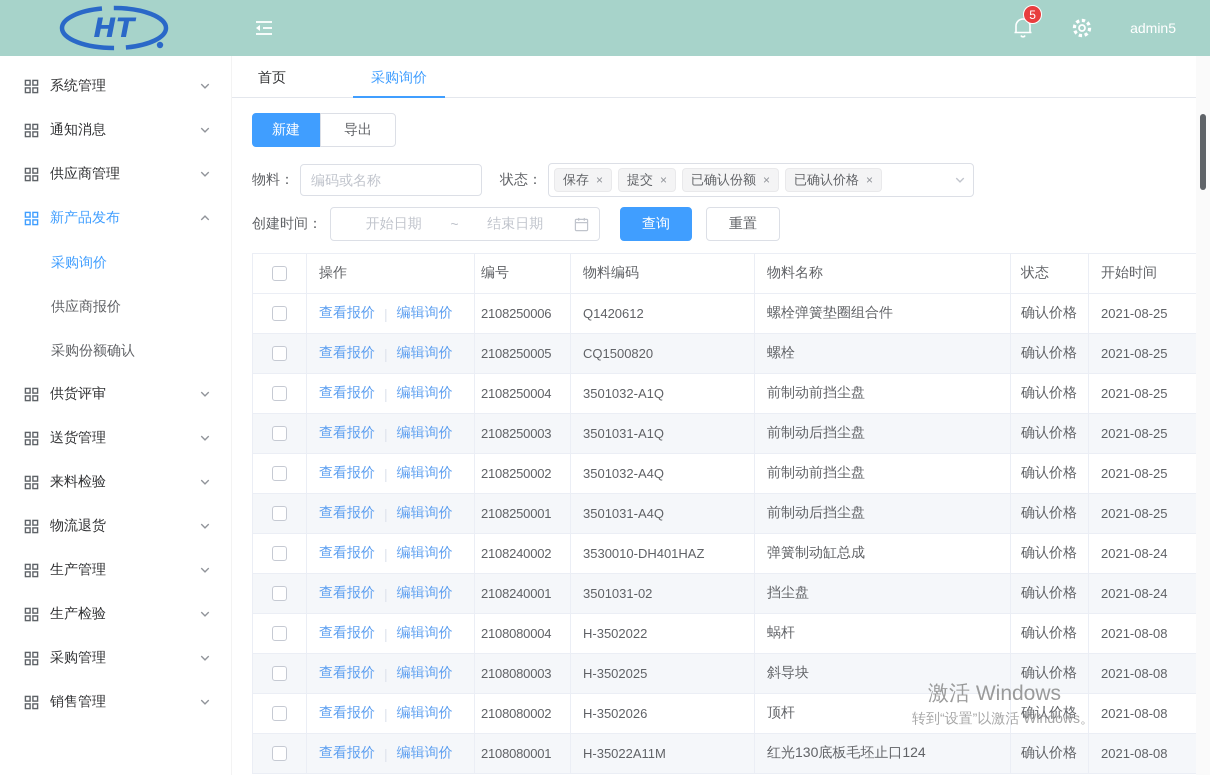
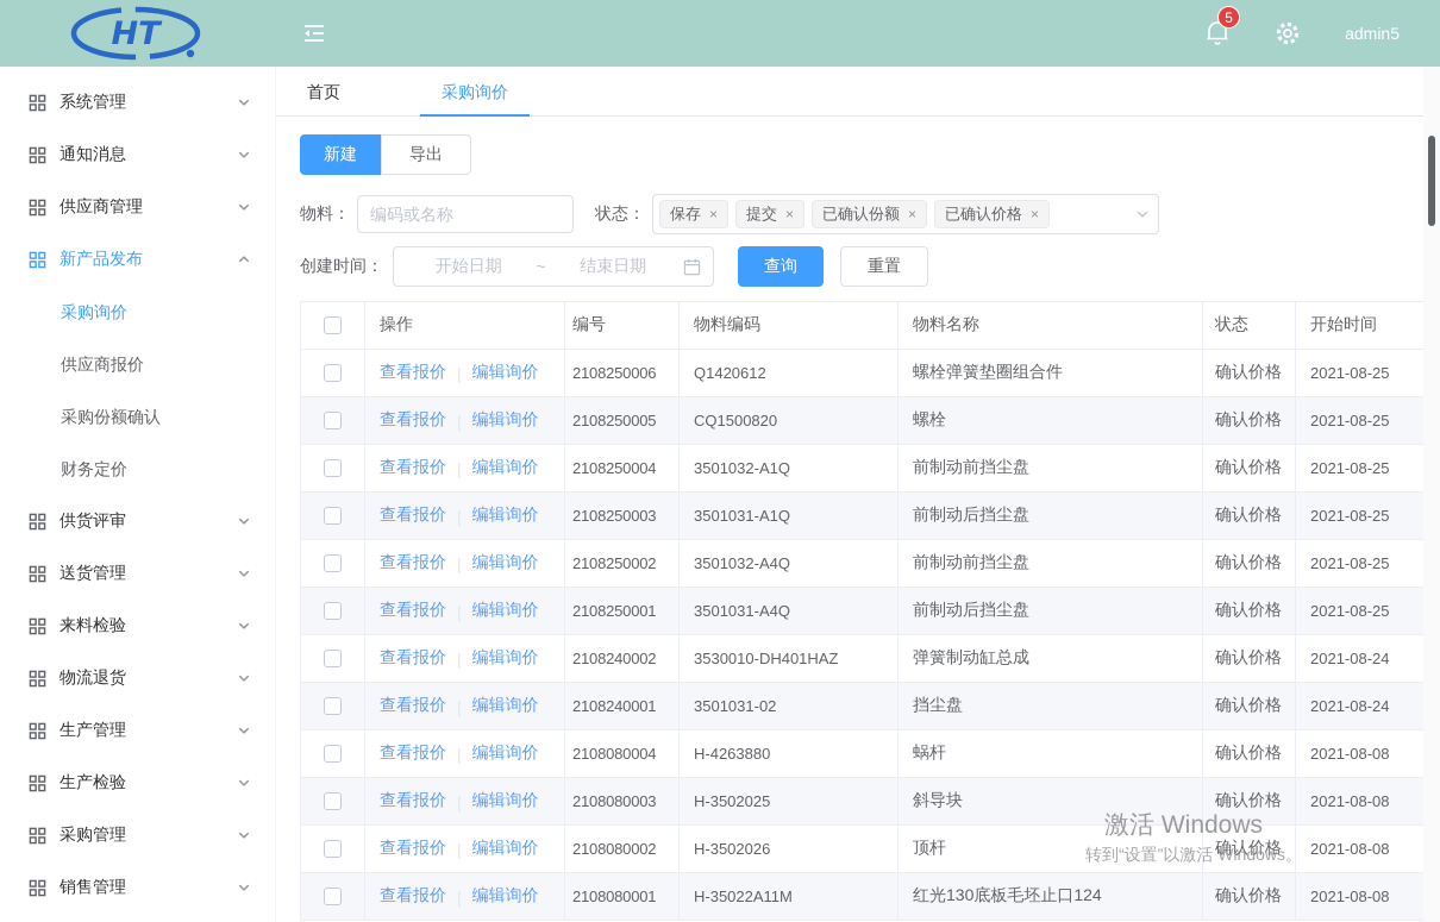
  HT
  5
  admin5
  系统管理
  通知消息
  供应商管理
  新产品发布
  采购询价
  供应商报价
  采购份额确认
+ 财务定价
  供货评审
  送货管理
  来料检验
  物流退货
  生产管理
  生产检验
  采购管理
  销售管理
  首页
  采购询价
  新建
  导出
  物料：
  编码或名称
  状态：
  保存
  ×
  提交
  ×
  已确认份额
  ×
  已确认价格
  ×
  创建时间：
  开始日期
  ~
  结束日期
  查询
  重置
  操作
  编号
  物料编码
  物料名称
  状态
  开始时间
  查看报价
  |
  编辑询价
  2108250006
  Q1420612
  螺栓弹簧垫圈组合件
  确认价格
  2021-08-25
  查看报价
  编辑询价
  2108250005
  CQ1500820
  螺栓
  确认价格
  2021-08-25
  查看报价
  |
  编辑询价
  2108250004
  3501032-A1Q
  前制动前挡尘盘
  确认价格
  2021-08-25
  查看报价
  编辑询价
  2108250003
  3501031-A1Q
  前制动后挡尘盘
  确认价格
  2021-08-25
  查看报价
  |
  编辑询价
  2108250002
  3501032-A4Q
  前制动前挡尘盘
  确认价格
  2021-08-25
  查看报价
  编辑询价
  2108250001
  3501031-A4Q
  前制动后挡尘盘
  确认价格
  2021-08-25
  查看报价
  |
  编辑询价
  2108240002
  3530010-DH401HAZ
  弹簧制动缸总成
  确认价格
  2021-08-24
  查看报价
  编辑询价
  2108240001
  3501031-02
  挡尘盘
  确认价格
  2021-08-24
  查看报价
  |
  编辑询价
  2108080004
- H-3502022
+ H-4263880
  蜗杆
  确认价格
  2021-08-08
  查看报价
  编辑询价
  2108080003
  H-3502025
  斜导块
  确认价格
  2021-08-08
  查看报价
  |
  编辑询价
  2108080002
  H-3502026
  顶杆
  确认价格
  2021-08-08
  查看报价
  编辑询价
  2108080001
  H-35022A11M
  红光130底板毛坯止口124
  确认价格
  2021-08-08
  激活 Windows
  转到“设置”以激活 Windows。
